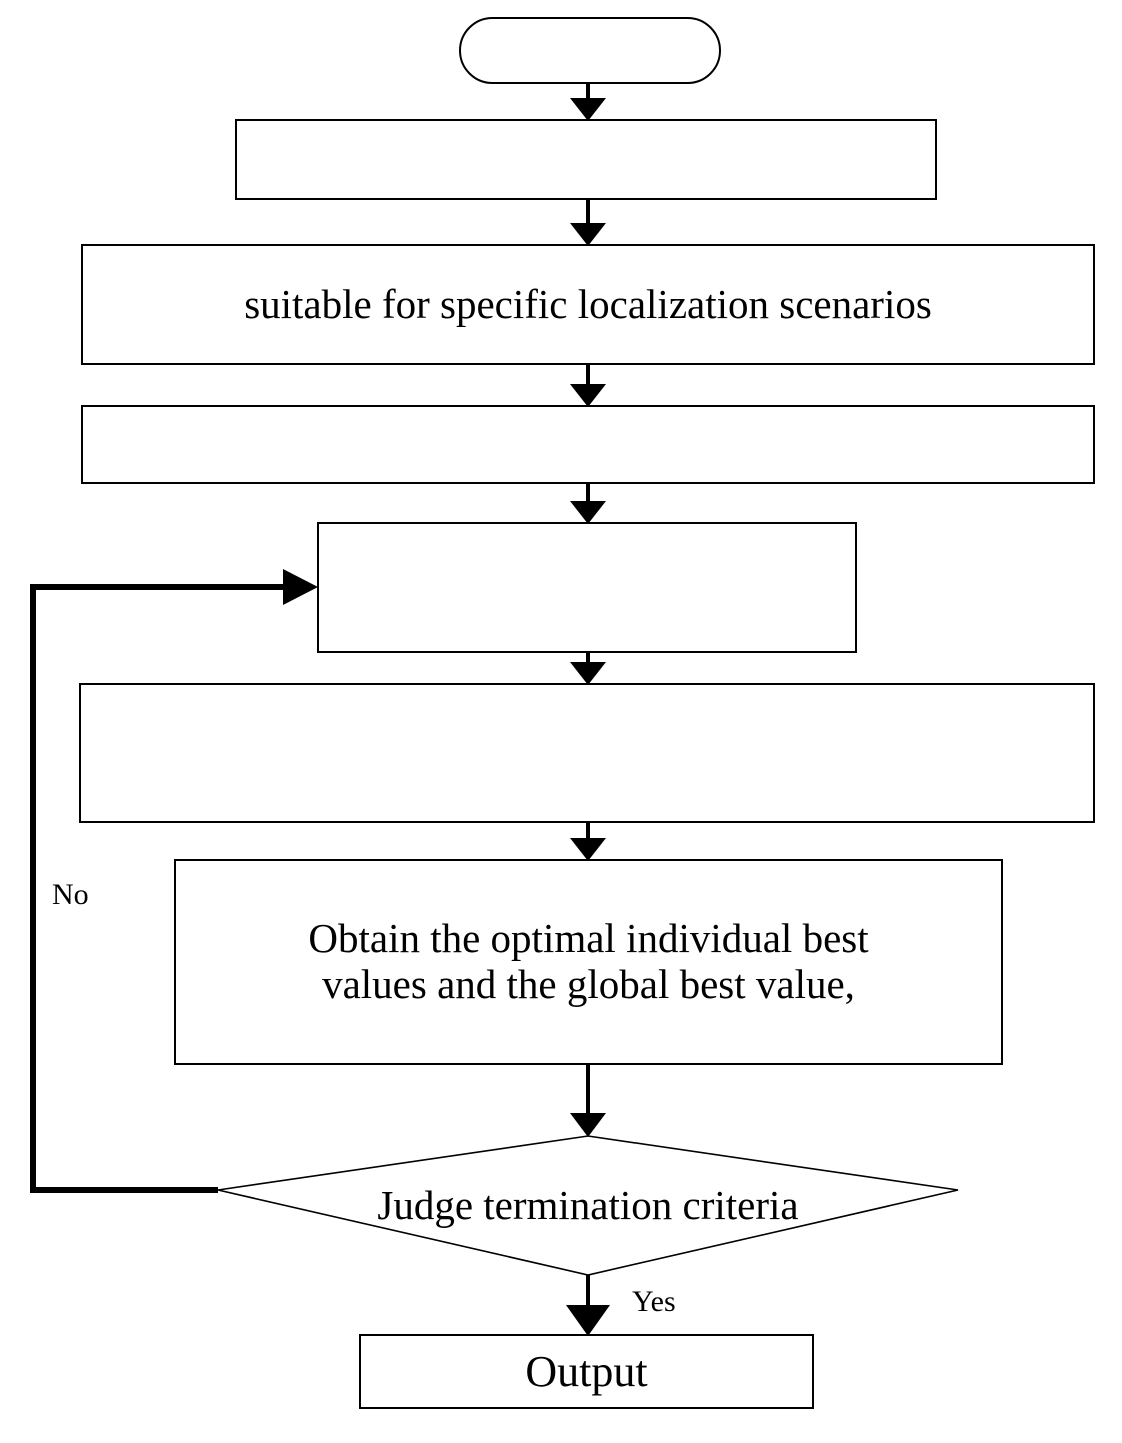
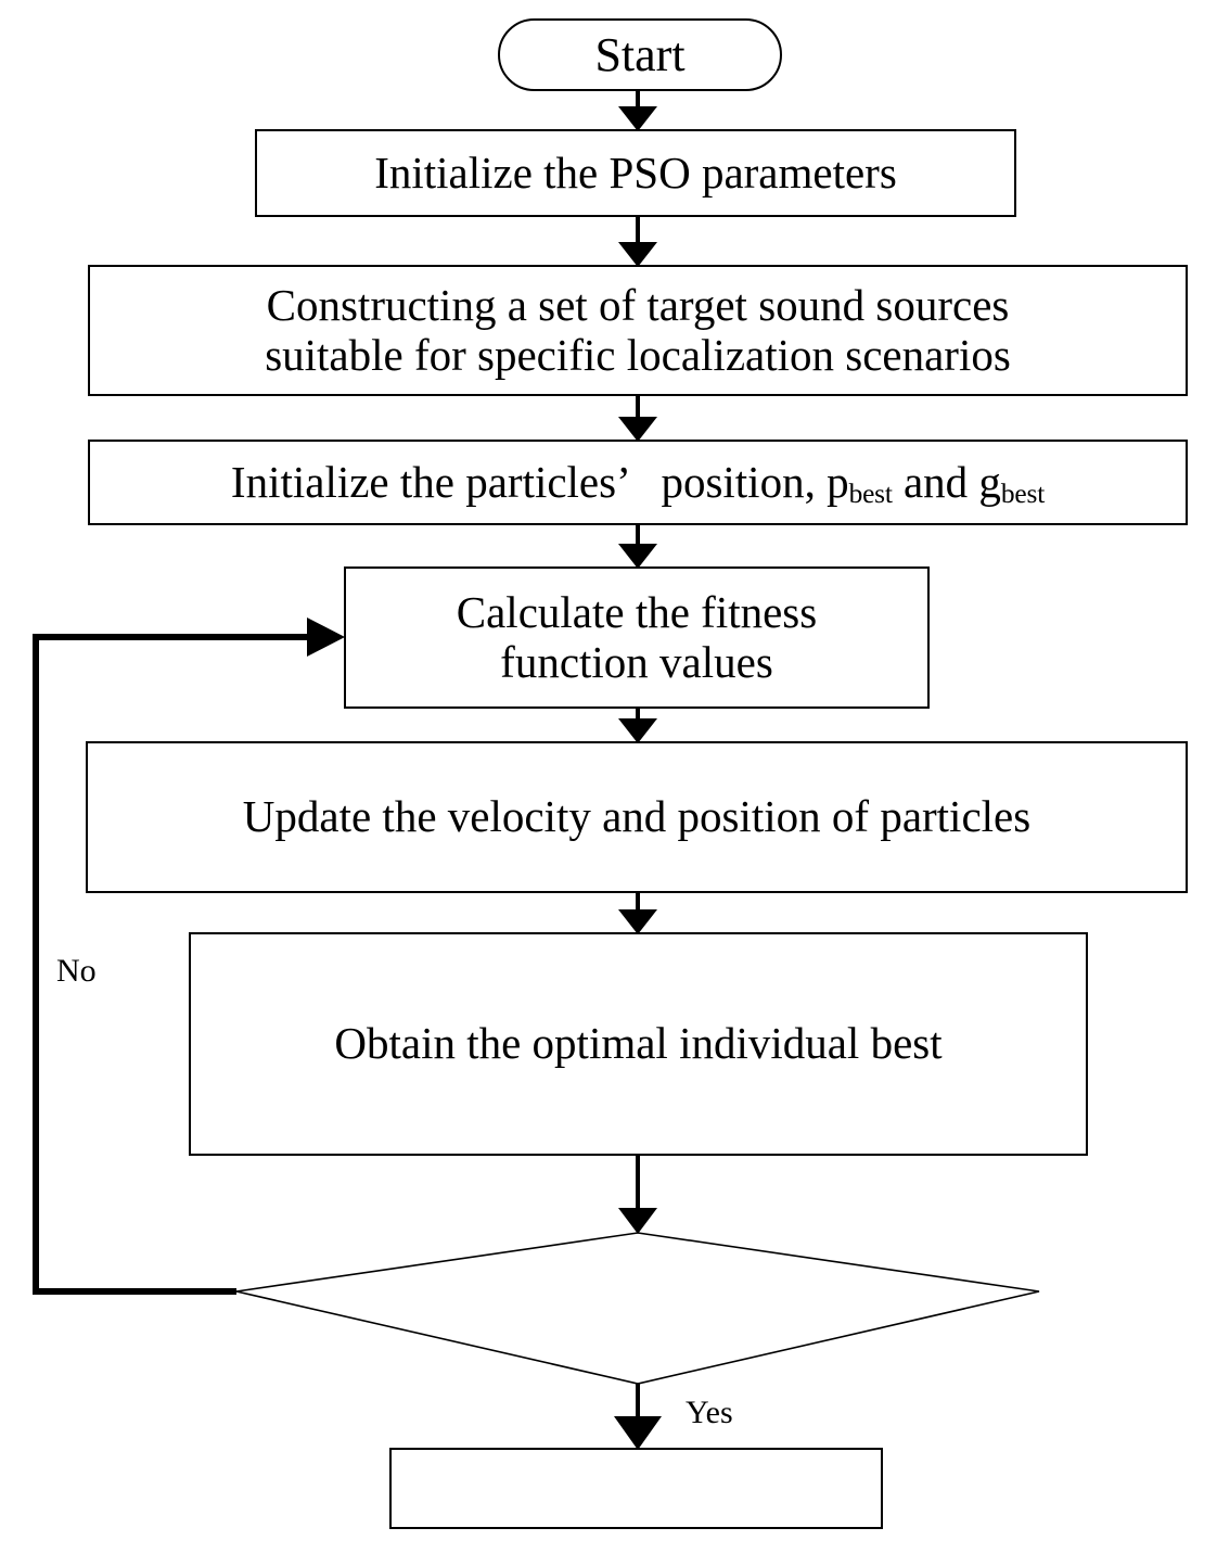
+ Start
+ Initialize the PSO parameters
+ Constructing a set of target sound sources
  suitable for specific localization scenarios
+ Initialize the particles’ position, pbest and gbest
+ Calculate the fitness
+ function values
+ Update the velocity and position of particles
  Obtain the optimal individual best
- values and the global best value,
- Judge termination criteria
- Output
  No
  Yes
